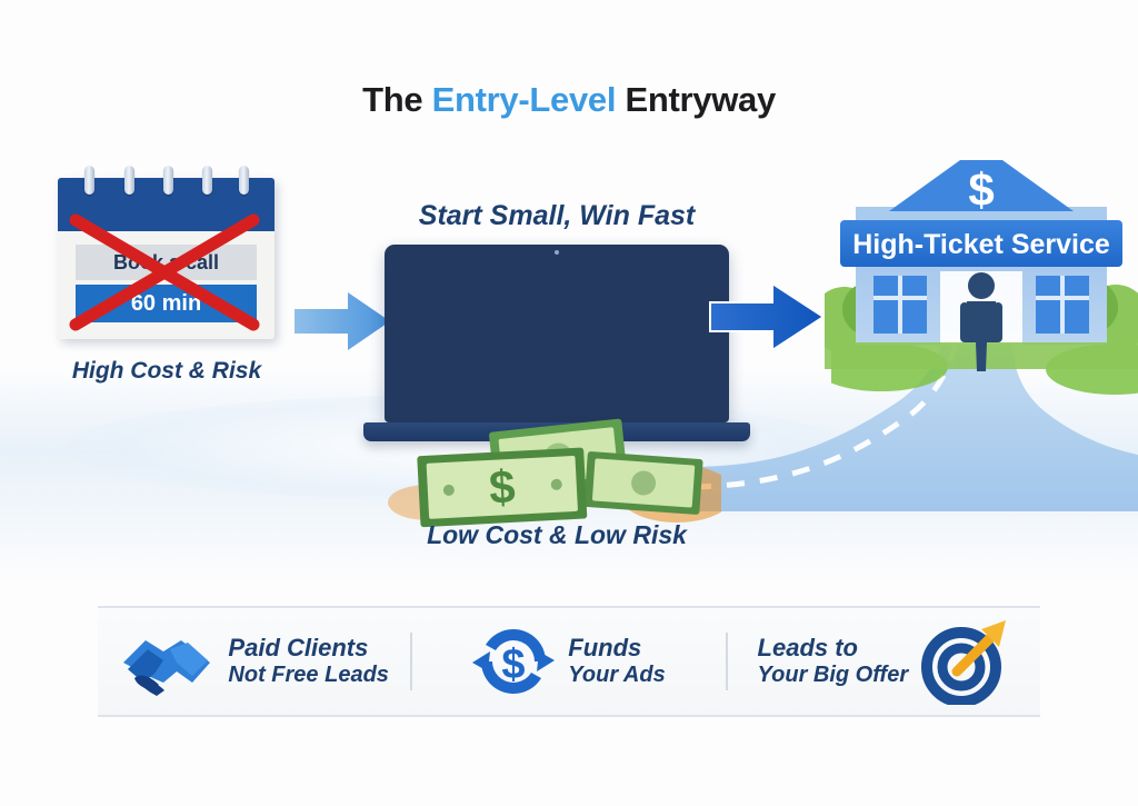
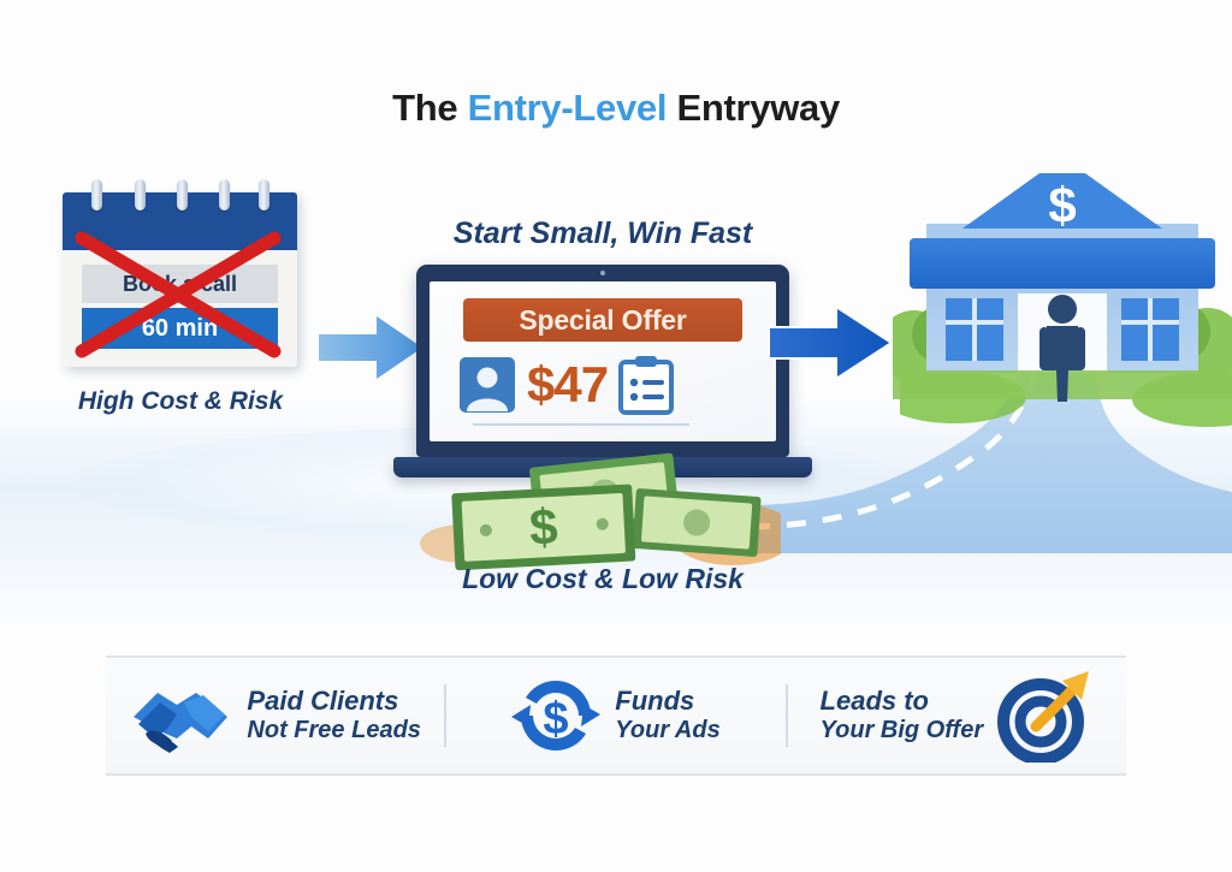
  The Entry-Level Entryway
  60 min
  High Cost & Risk
  Start Small, Win Fast
+ Special Offer
+ $47
  Low Cost & Low Risk
  $
- High-Ticket Service
  Paid Clients
  Not Free Leads
  $
  Funds
  Your Ads
  Leads to
  Your Big Offer
